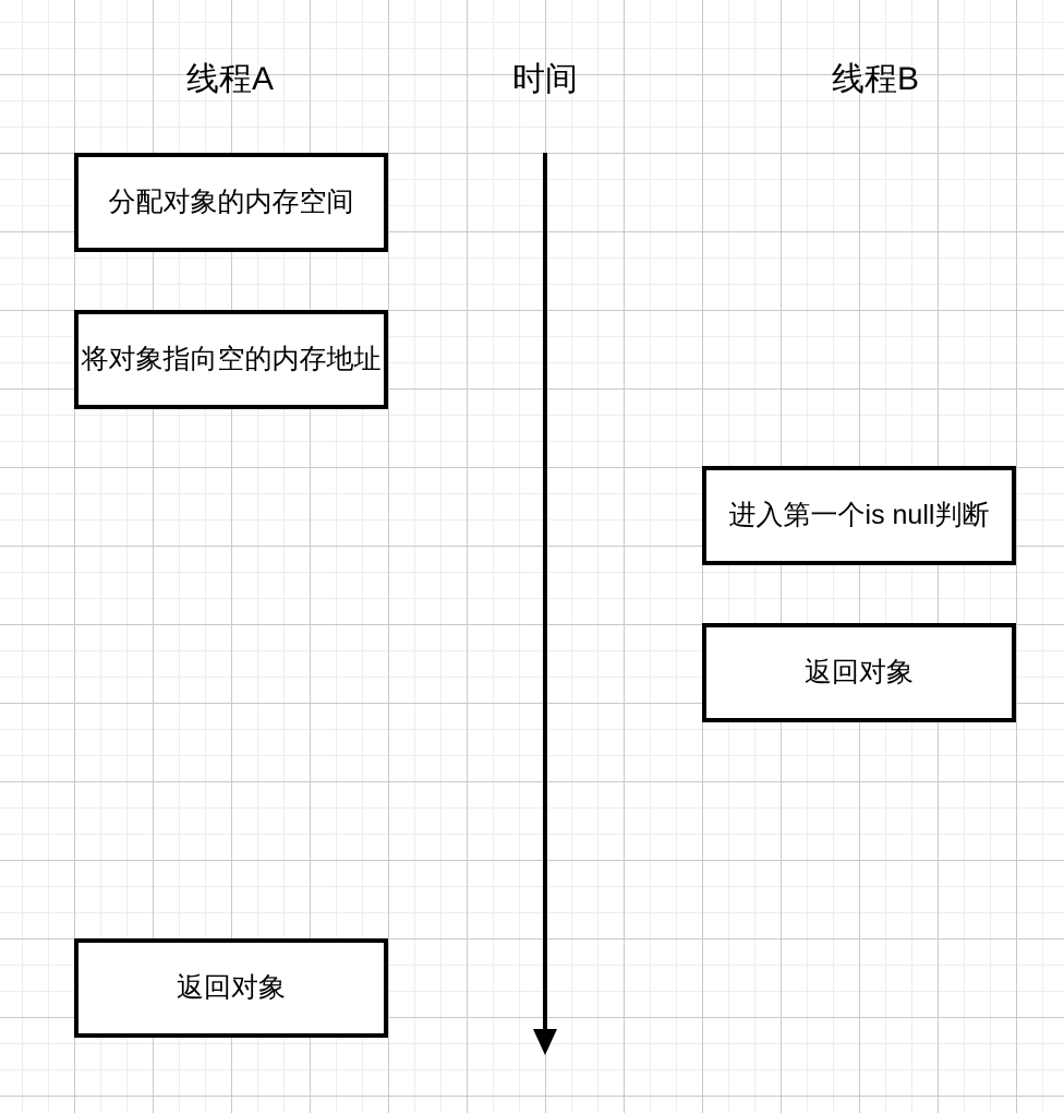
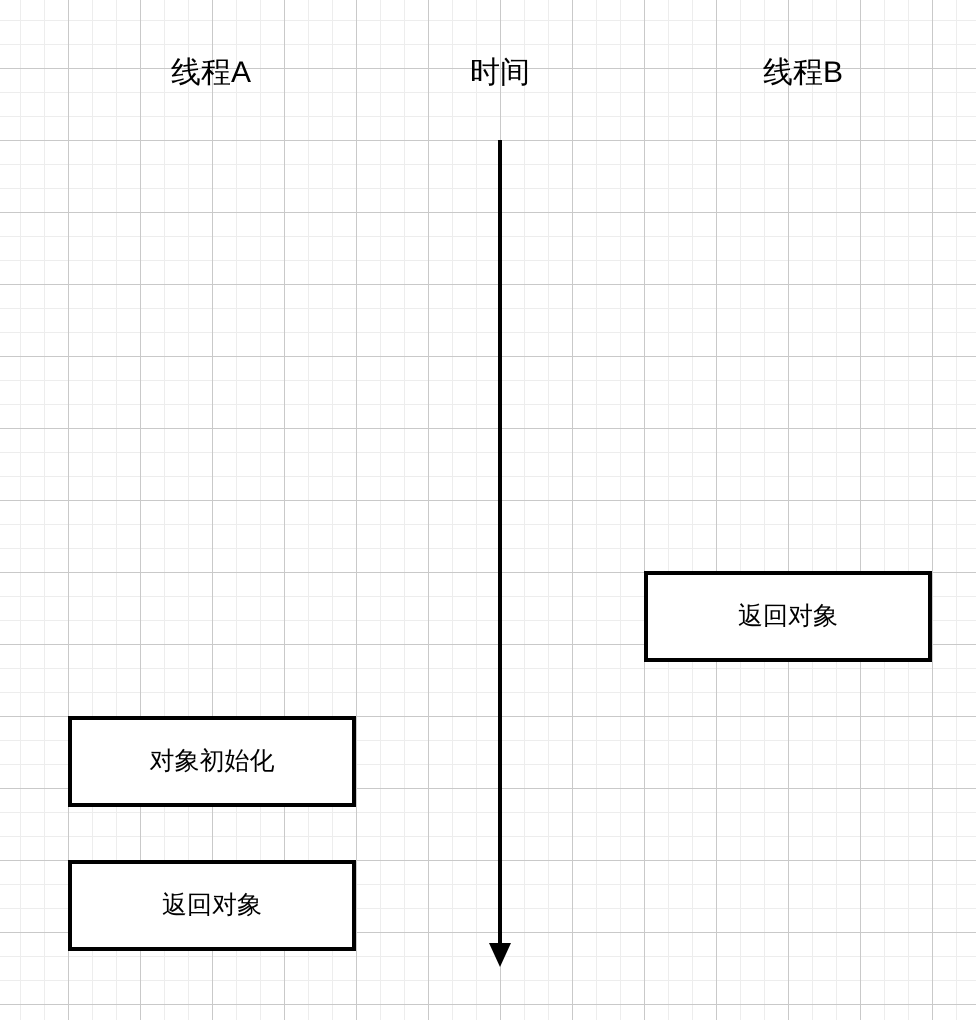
  线程A
  时间
  线程B
- 分配对象的内存空间
- 将对象指向空的内存地址
- 进入第一个is null判断
  返回对象
+ 对象初始化
  返回对象
